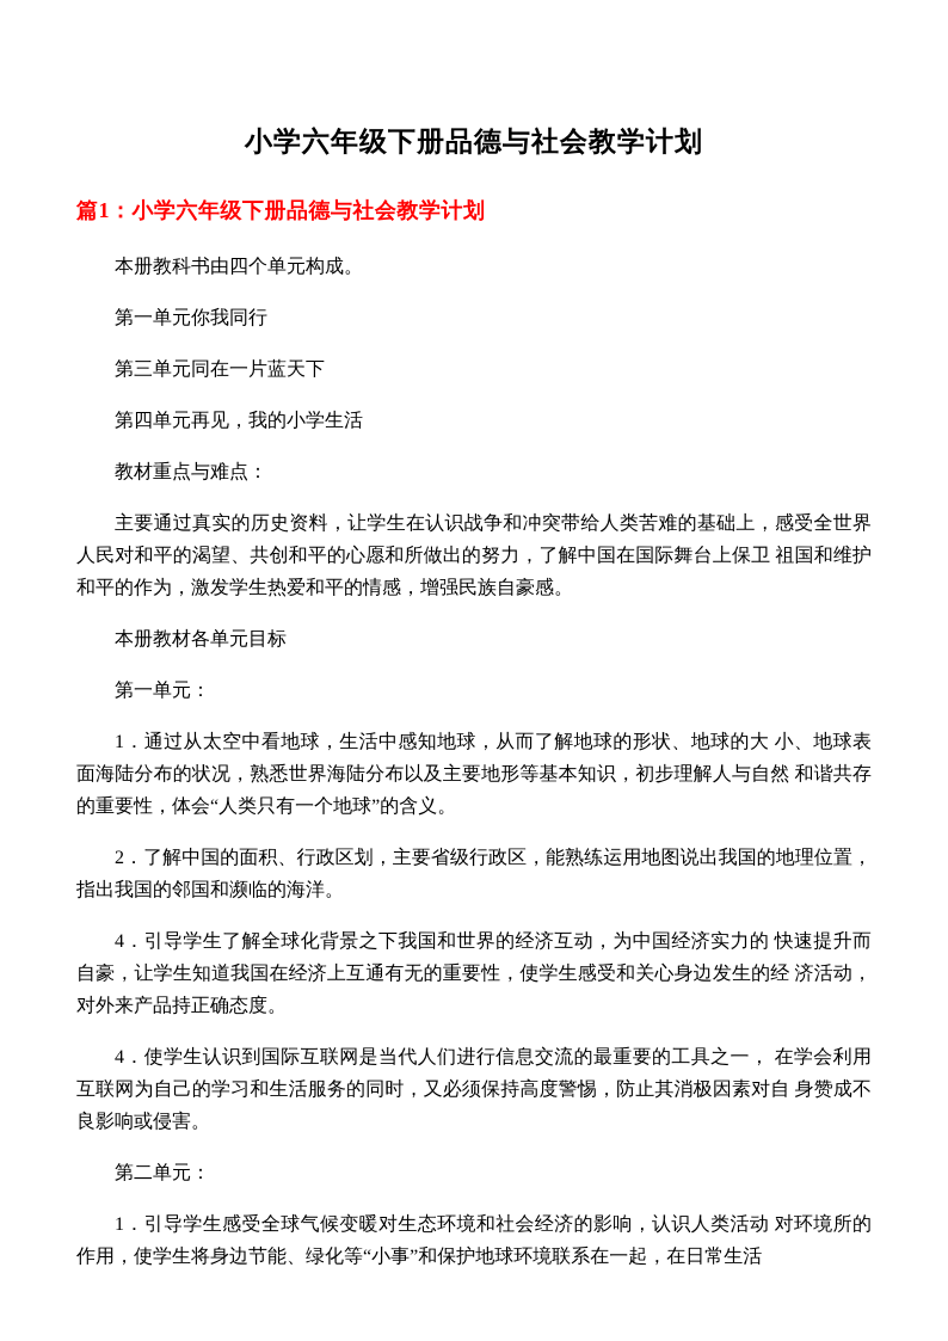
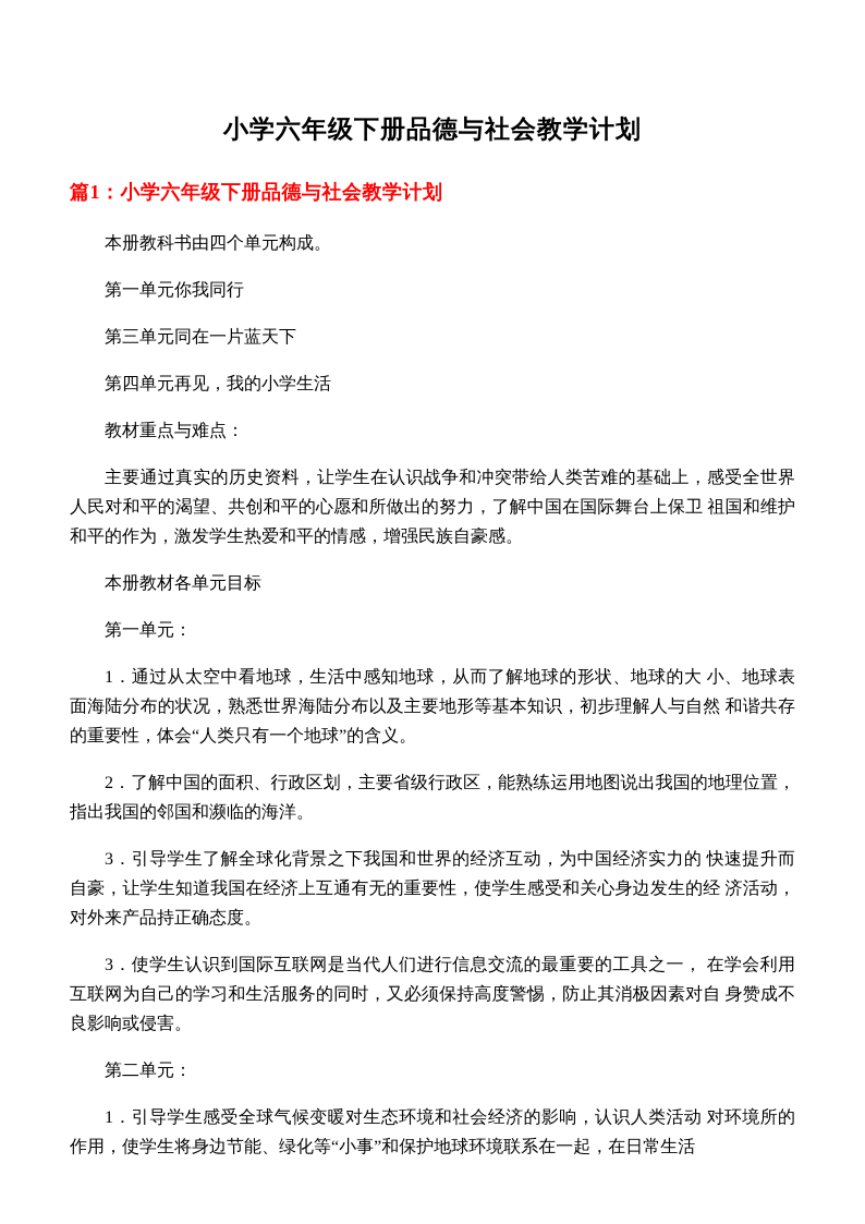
  小学六年级下册品德与社会教学计划
  篇1：小学六年级下册品德与社会教学计划
  本册教科书由四个单元构成。
  第一单元你我同行
  第三单元同在一片蓝天下
  第四单元再见，我的小学生活
  教材重点与难点：
  主要通过真实的历史资料，让学生在认识战争和冲突带给人类苦难的基础上，感受全世界人民对和平的渴望、共创和平的心愿和所做出的努力，了解中国在国际舞台上保卫 祖国和维护和平的作为，激发学生热爱和平的情感，增强民族自豪感。
  本册教材各单元目标
  第一单元：
  1．通过从太空中看地球，生活中感知地球，从而了解地球的形状、地球的大 小、地球表面海陆分布的状况，熟悉世界海陆分布以及主要地形等基本知识，初步理解人与自然 和谐共存的重要性，体会“人类只有一个地球”的含义。
  2．了解中国的面积、行政区划，主要省级行政区，能熟练运用地图说出我国的地理位置，指出我国的邻国和濒临的海洋。
- 4．引导学生了解全球化背景之下我国和世界的经济互动，为中国经济实力的 快速提升而自豪，让学生知道我国在经济上互通有无的重要性，使学生感受和关心身边发生的经 济活动，对外来产品持正确态度。
+ 3．引导学生了解全球化背景之下我国和世界的经济互动，为中国经济实力的 快速提升而自豪，让学生知道我国在经济上互通有无的重要性，使学生感受和关心身边发生的经 济活动，对外来产品持正确态度。
- 4．使学生认识到国际互联网是当代人们进行信息交流的最重要的工具之一， 在学会利用互联网为自己的学习和生活服务的同时，又必须保持高度警惕，防止其消极因素对自 身赞成不良影响或侵害。
+ 3．使学生认识到国际互联网是当代人们进行信息交流的最重要的工具之一， 在学会利用互联网为自己的学习和生活服务的同时，又必须保持高度警惕，防止其消极因素对自 身赞成不良影响或侵害。
  第二单元：
  1．引导学生感受全球气候变暖对生态环境和社会经济的影响，认识人类活动 对环境所的作用，使学生将身边节能、绿化等“小事”和保护地球环境联系在一起，在日常生活
